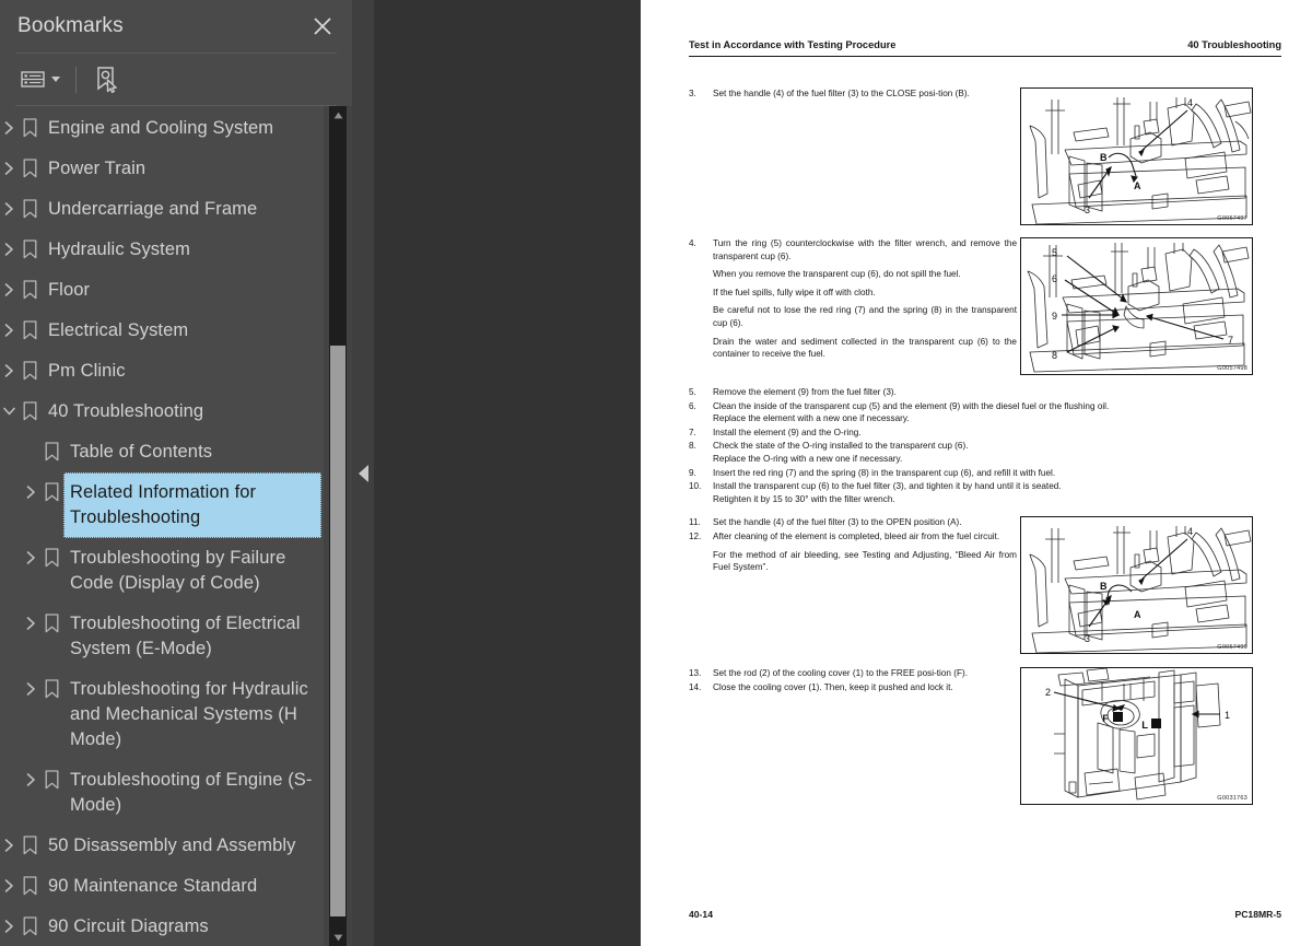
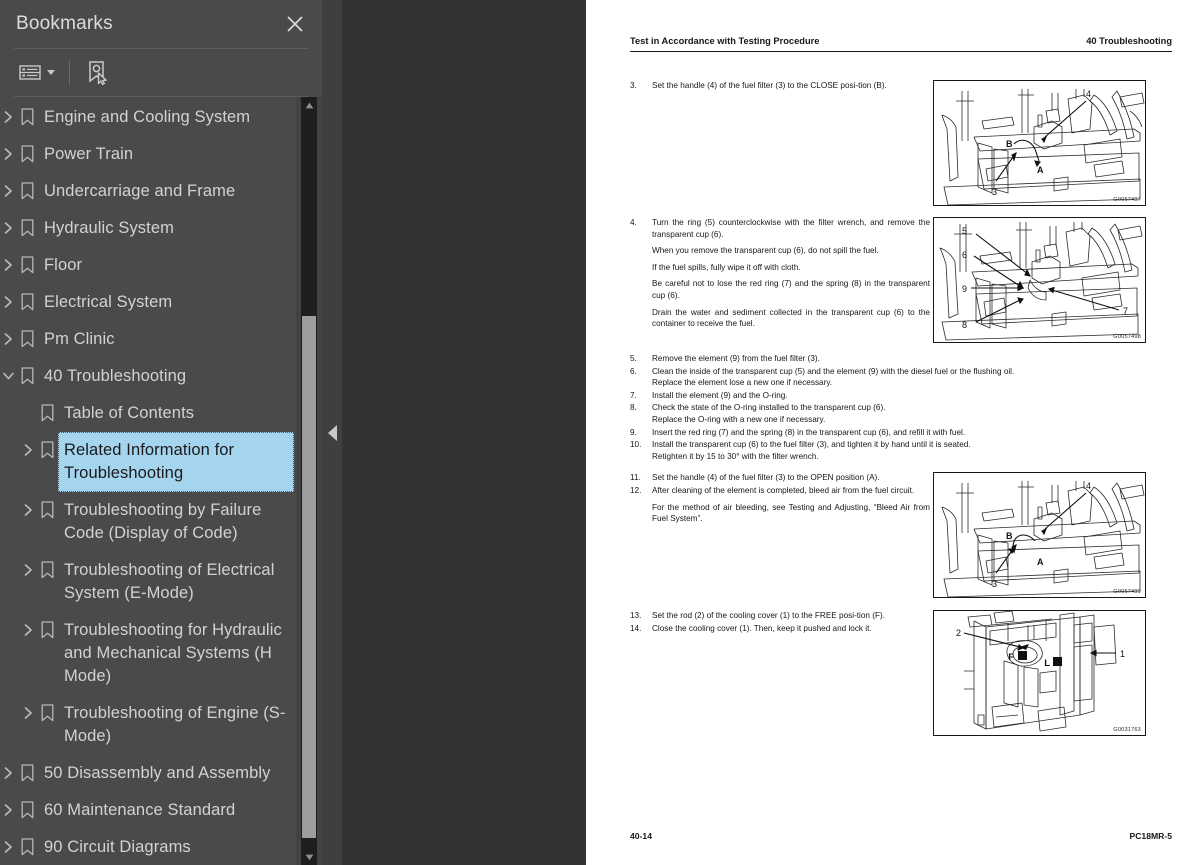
  Bookmarks
  Engine and Cooling System
  Power Train
  Undercarriage and Frame
  Hydraulic System
  Floor
  Electrical System
  Pm Clinic
  40 Troubleshooting
  Table of Contents
  Related Information for Troubleshooting
  Troubleshooting by Failure Code (Display of Code)
  Troubleshooting of Electrical System (E-Mode)
  Troubleshooting for Hydraulic and Mechanical Systems (H Mode)
  Troubleshooting of Engine (S-Mode)
  50 Disassembly and Assembly
- 90 Maintenance Standard
+ 60 Maintenance Standard
  90 Circuit Diagrams
  Test in Accordance with Testing Procedure
  40 Troubleshooting
  3.
  Set the handle (4) of the fuel filter (3) to the CLOSE posi-tion (B).
  4
  3
  A
  B
  4.
  Turn the ring (5) counterclockwise with the filter wrench, and remove the transparent cup (6).
  When you remove the transparent cup (6), do not spill the fuel.
  If the fuel spills, fully wipe it off with cloth.
  Be careful not to lose the red ring (7) and the spring (8) in the transparent cup (6).
  Drain the water and sediment collected in the transparent cup (6) to the container to receive the fuel.
  5
  6
  9
  8
  7
  5.
  Remove the element (9) from the fuel filter (3).
  6.
  Clean the inside of the transparent cup (5) and the element (9) with the diesel fuel or the flushing oil.
- Replace the element with a new one if necessary.
+ Replace the element lose a new one if necessary.
  7.
  Install the element (9) and the O-ring.
  8.
  Check the state of the O-ring installed to the transparent cup (6).
  Replace the O-ring with a new one if necessary.
  9.
  Insert the red ring (7) and the spring (8) in the transparent cup (6), and refill it with fuel.
  10.
  Install the transparent cup (6) to the fuel filter (3), and tighten it by hand until it is seated.
  Retighten it by 15 to 30° with the filter wrench.
  11.
  Set the handle (4) of the fuel filter (3) to the OPEN position (A).
  12.
  After cleaning of the element is completed, bleed air from the fuel circuit.
  For the method of air bleeding, see Testing and Adjusting, “Bleed Air from Fuel System”.
  4
  3
  A
  B
  13.
  Set the rod (2) of the cooling cover (1) to the FREE posi-tion (F).
  14.
  Close the cooling cover (1). Then, keep it pushed and lock it.
  2
  1
  F
  L
  40-14
  PC18MR-5
